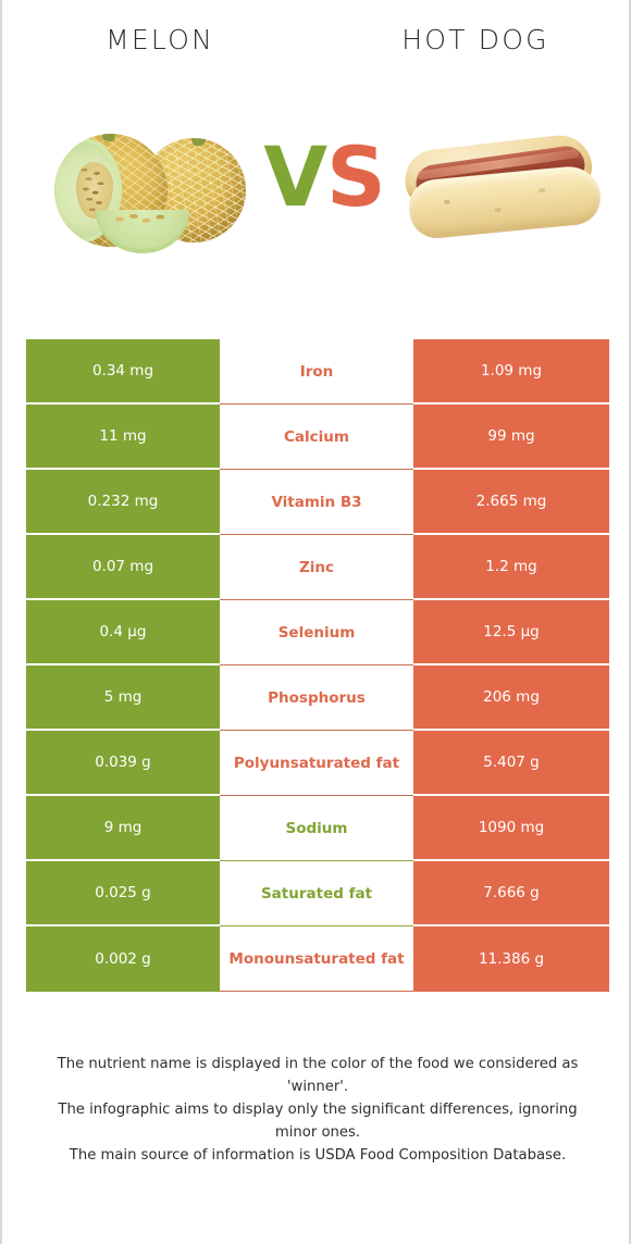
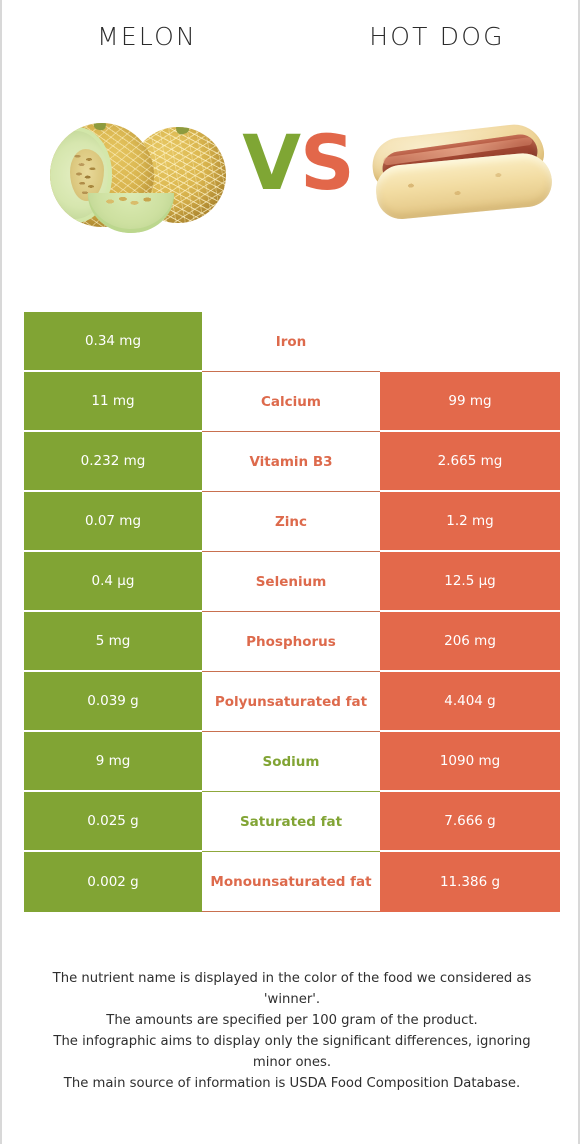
  MELON
  HOT DOG
  VS
  0.34 mg
  Iron
- 1.09 mg
  11 mg
  Calcium
  99 mg
  0.232 mg
  Vitamin B3
  2.665 mg
  0.07 mg
  Zinc
  1.2 mg
  0.4 µg
  Selenium
  12.5 µg
  5 mg
  Phosphorus
  206 mg
  0.039 g
  Polyunsaturated fat
- 5.407 g
+ 4.404 g
  9 mg
  Sodium
  1090 mg
  0.025 g
  Saturated fat
  7.666 g
  0.002 g
  Monounsaturated fat
  11.386 g
  The nutrient name is displayed in the color of the food we considered as 'winner'.
+ The amounts are specified per 100 gram of the product.
  The infographic aims to display only the significant differences, ignoring minor ones.
  The main source of information is USDA Food Composition Database.
